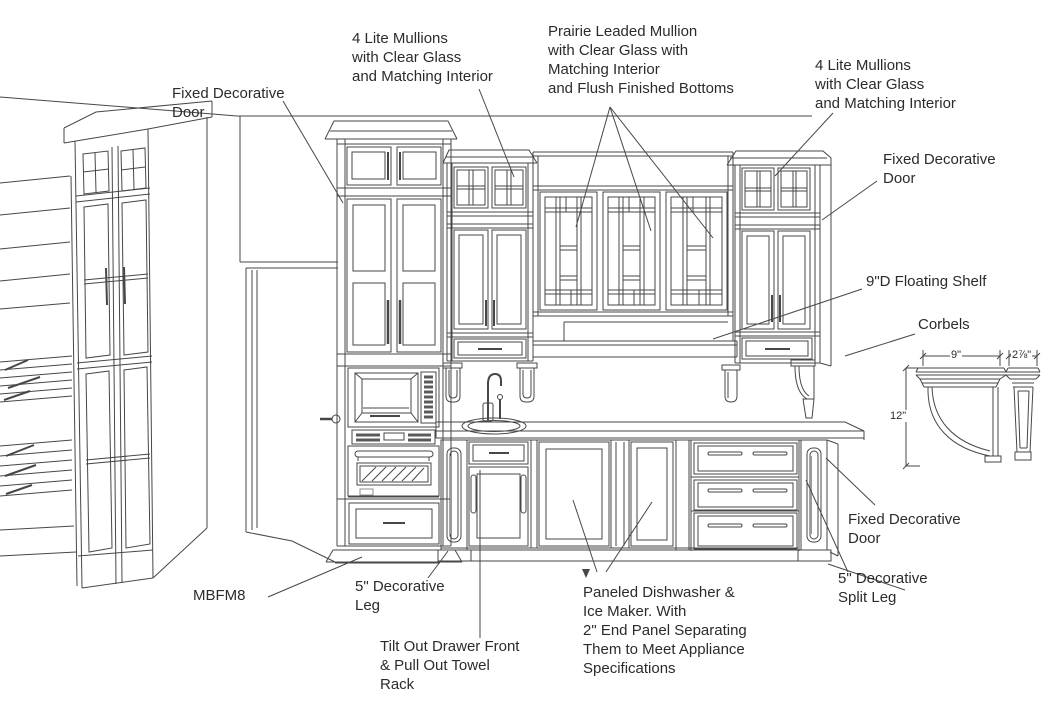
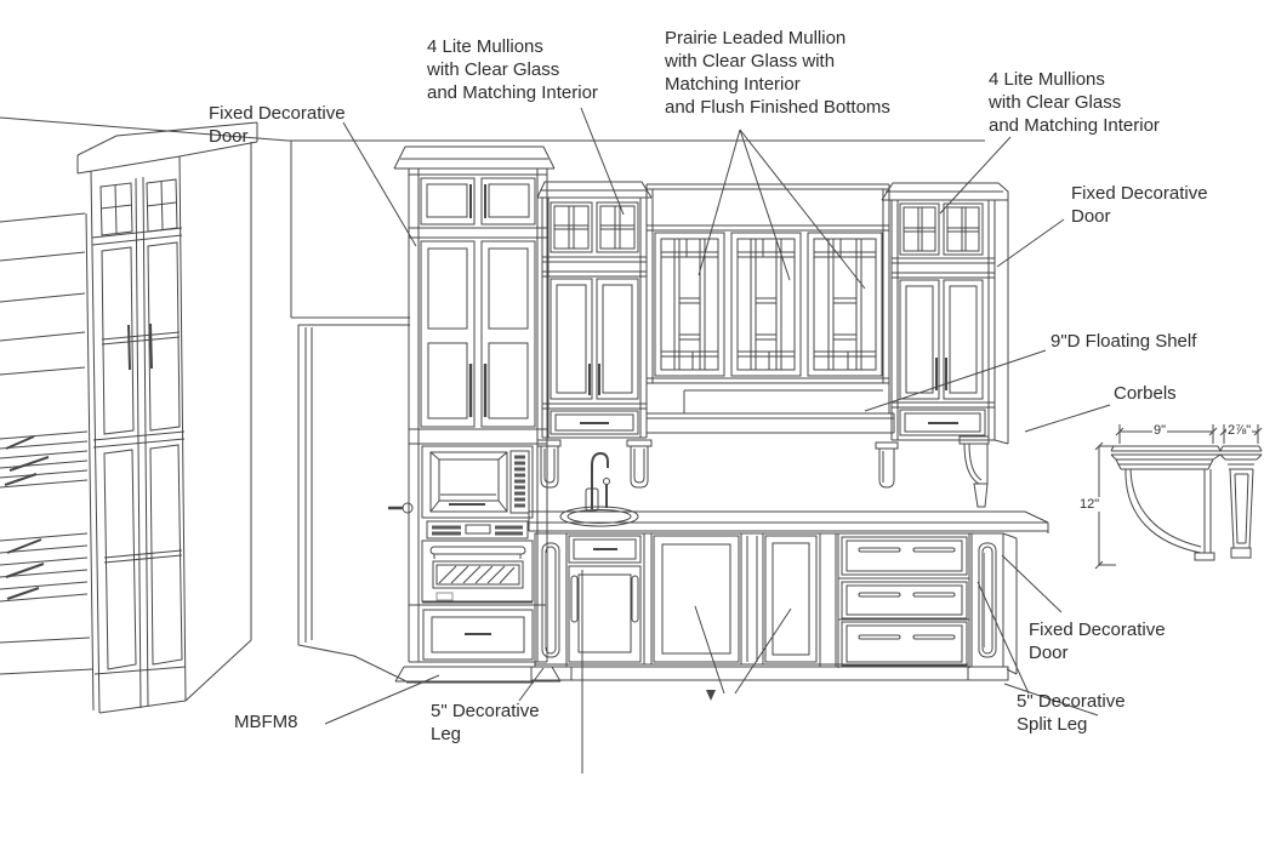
  Fixed Decorative
  Door
  4 Lite Mullions
  with Clear Glass
  and Matching Interior
  Prairie Leaded Mullion
  with Clear Glass with
  Matching Interior
  and Flush Finished Bottoms
  4 Lite Mullions
  with Clear Glass
  and Matching Interior
  Fixed Decorative
  Door
  9"D Floating Shelf
  Corbels
  Fixed Decorative
  Door
  5" Decorative
  Split Leg
  MBFM8
  5" Decorative
  Leg
- Tilt Out Drawer Front
- & Pull Out Towel
- Rack
- Paneled Dishwasher &
- Ice Maker. With
- 2" End Panel Separating
- Them to Meet Appliance
- Specifications
  9"
  2⅞"
  12"
